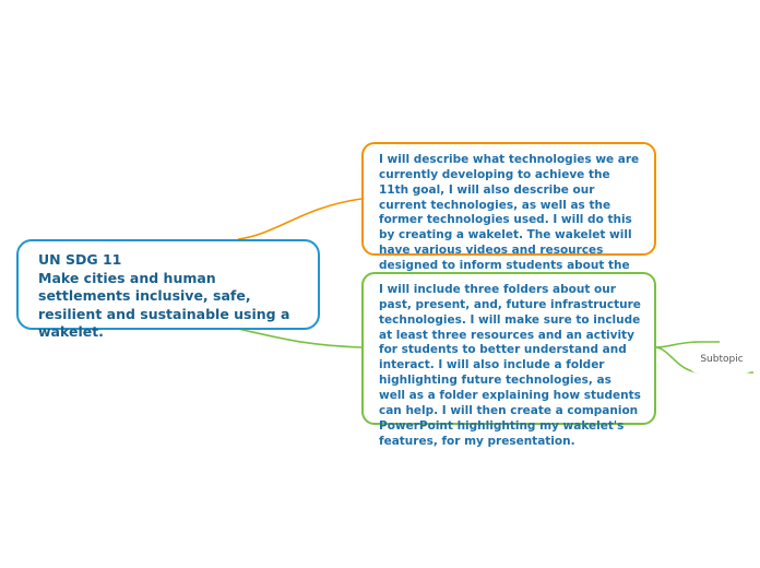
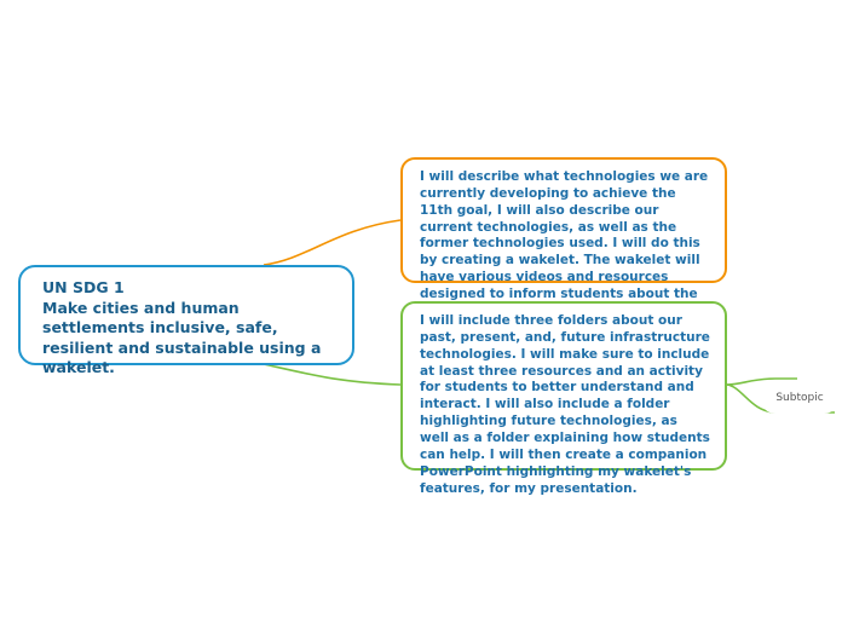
- UN SDG 11
+ UN SDG 1
  Make cities and human
  settlements inclusive, safe,
  resilient and sustainable using a
  wakelet.
  I will describe what technologies we are currently developing to achieve the 11th goal, I will also describe our current technologies, as well as the former technologies used. I will do this by creating a wakelet. The wakelet will have various videos and resources designed to inform students about the
  I will include three folders about our past, present, and, future infrastructure technologies. I will make sure to include at least three resources and an activity for students to better understand and interact. I will also include a folder highlighting future technologies, as well as a folder explaining how students can help. I will then create a companion PowerPoint highlighting my wakelet's features, for my presentation.
  Subtopic
